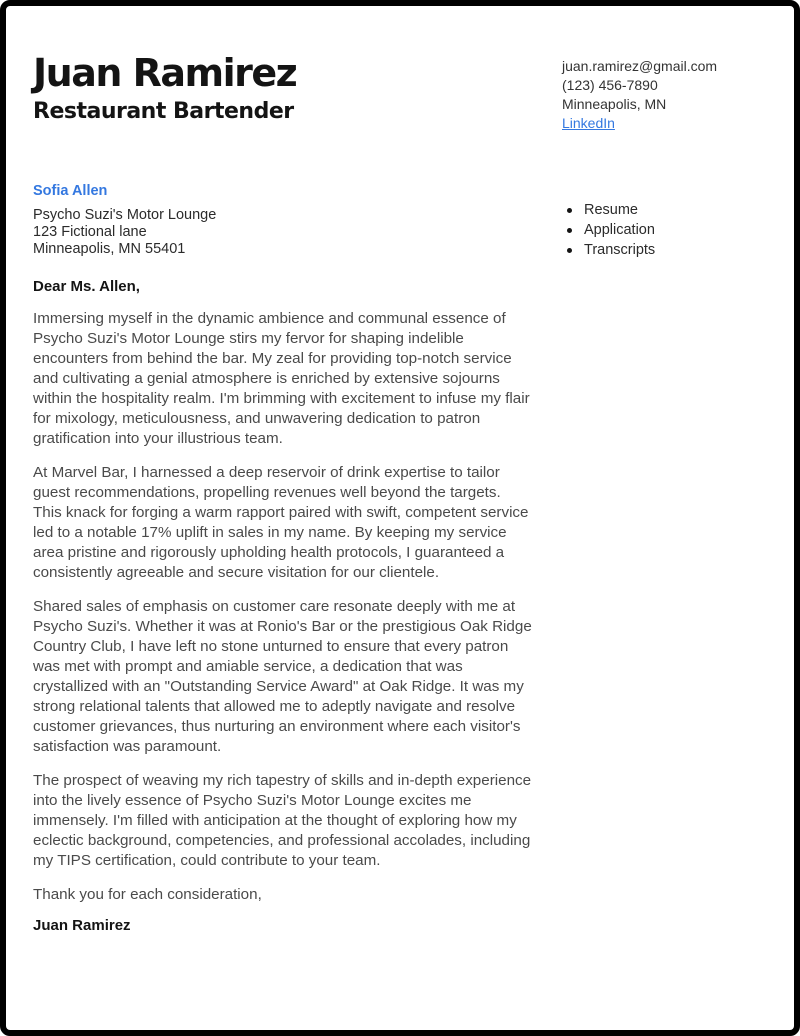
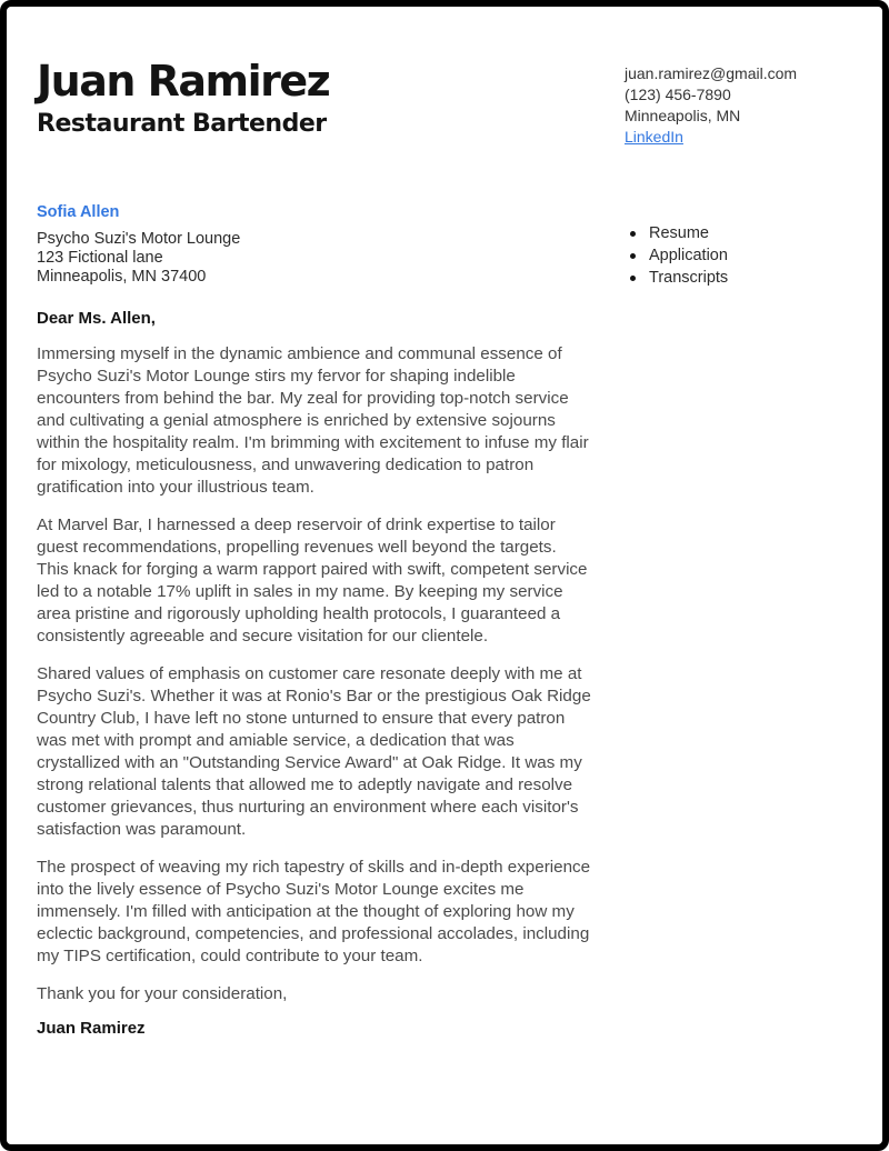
  Juan Ramirez
  Restaurant Bartender
  juan.ramirez@gmail.com
  (123) 456-7890
  Minneapolis, MN
  LinkedIn
  Sofia Allen
  Psycho Suzi's Motor Lounge
  123 Fictional lane
- Minneapolis, MN 55401
+ Minneapolis, MN 37400
  Dear Ms. Allen,
  Immersing myself in the dynamic ambience and communal essence of Psycho Suzi's Motor Lounge stirs my fervor for shaping indelible encounters from behind the bar. My zeal for providing top-notch service and cultivating a genial atmosphere is enriched by extensive sojourns within the hospitality realm. I'm brimming with excitement to infuse my flair for mixology, meticulousness, and unwavering dedication to patron gratification into your illustrious team.
  At Marvel Bar, I harnessed a deep reservoir of drink expertise to tailor guest recommendations, propelling revenues well beyond the targets. This knack for forging a warm rapport paired with swift, competent service led to a notable 17% uplift in sales in my name. By keeping my service area pristine and rigorously upholding health protocols, I guaranteed a consistently agreeable and secure visitation for our clientele.
- Shared sales of emphasis on customer care resonate deeply with me at Psycho Suzi's. Whether it was at Ronio's Bar or the prestigious Oak Ridge Country Club, I have left no stone unturned to ensure that every patron was met with prompt and amiable service, a dedication that was crystallized with an "Outstanding Service Award" at Oak Ridge. It was my strong relational talents that allowed me to adeptly navigate and resolve customer grievances, thus nurturing an environment where each visitor's satisfaction was paramount.
+ Shared values of emphasis on customer care resonate deeply with me at Psycho Suzi's. Whether it was at Ronio's Bar or the prestigious Oak Ridge Country Club, I have left no stone unturned to ensure that every patron was met with prompt and amiable service, a dedication that was crystallized with an "Outstanding Service Award" at Oak Ridge. It was my strong relational talents that allowed me to adeptly navigate and resolve customer grievances, thus nurturing an environment where each visitor's satisfaction was paramount.
  The prospect of weaving my rich tapestry of skills and in-depth experience into the lively essence of Psycho Suzi's Motor Lounge excites me immensely. I'm filled with anticipation at the thought of exploring how my eclectic background, competencies, and professional accolades, including my TIPS certification, could contribute to your team.
- Thank you for each consideration,
+ Thank you for your consideration,
  Juan Ramirez
  Resume
  Application
  Transcripts
